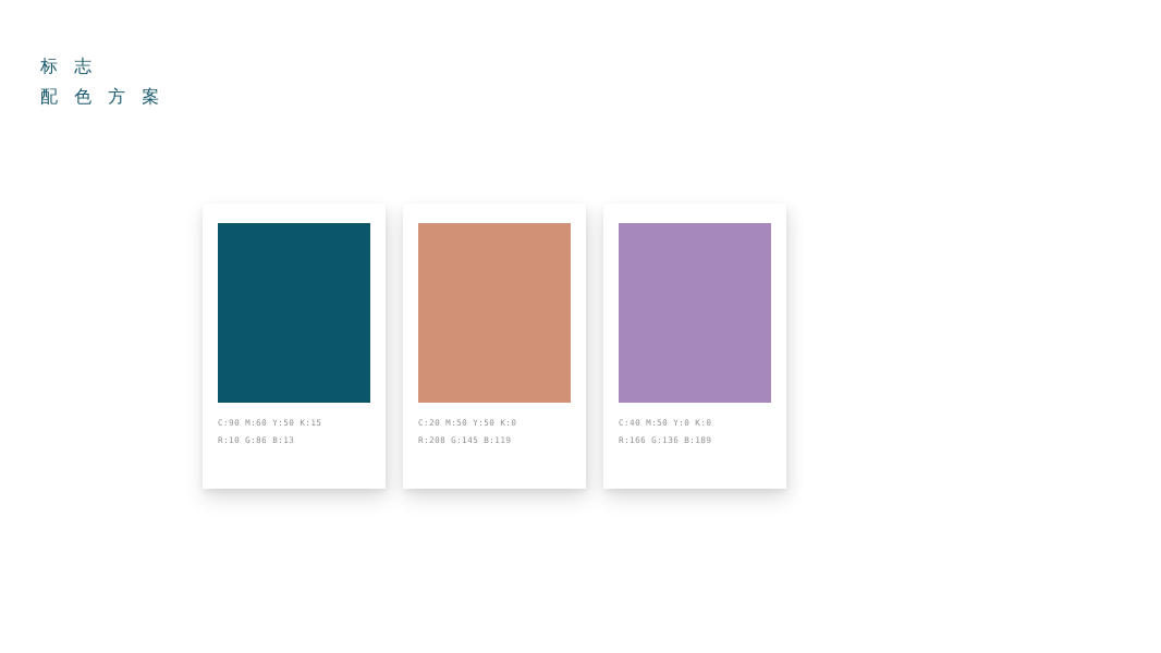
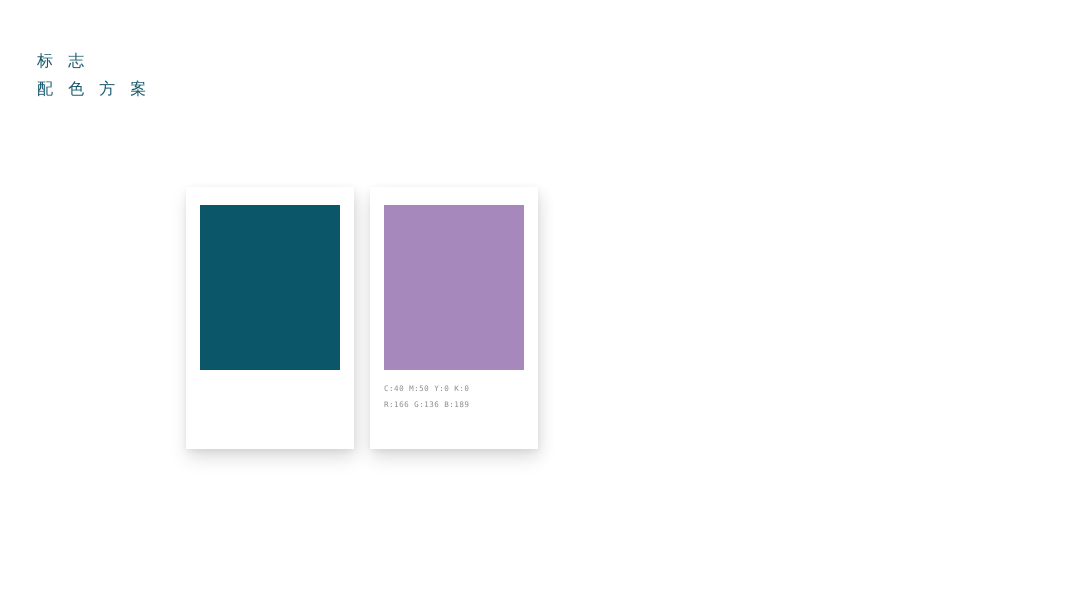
  标 志
  配 色 方 案
- C:90 M:60 Y:50 K:15
- R:10 G:86 B:13
- C:20 M:50 Y:50 K:0
- R:208 G:145 B:119
  C:40 M:50 Y:0 K:0
  R:166 G:136 B:189
